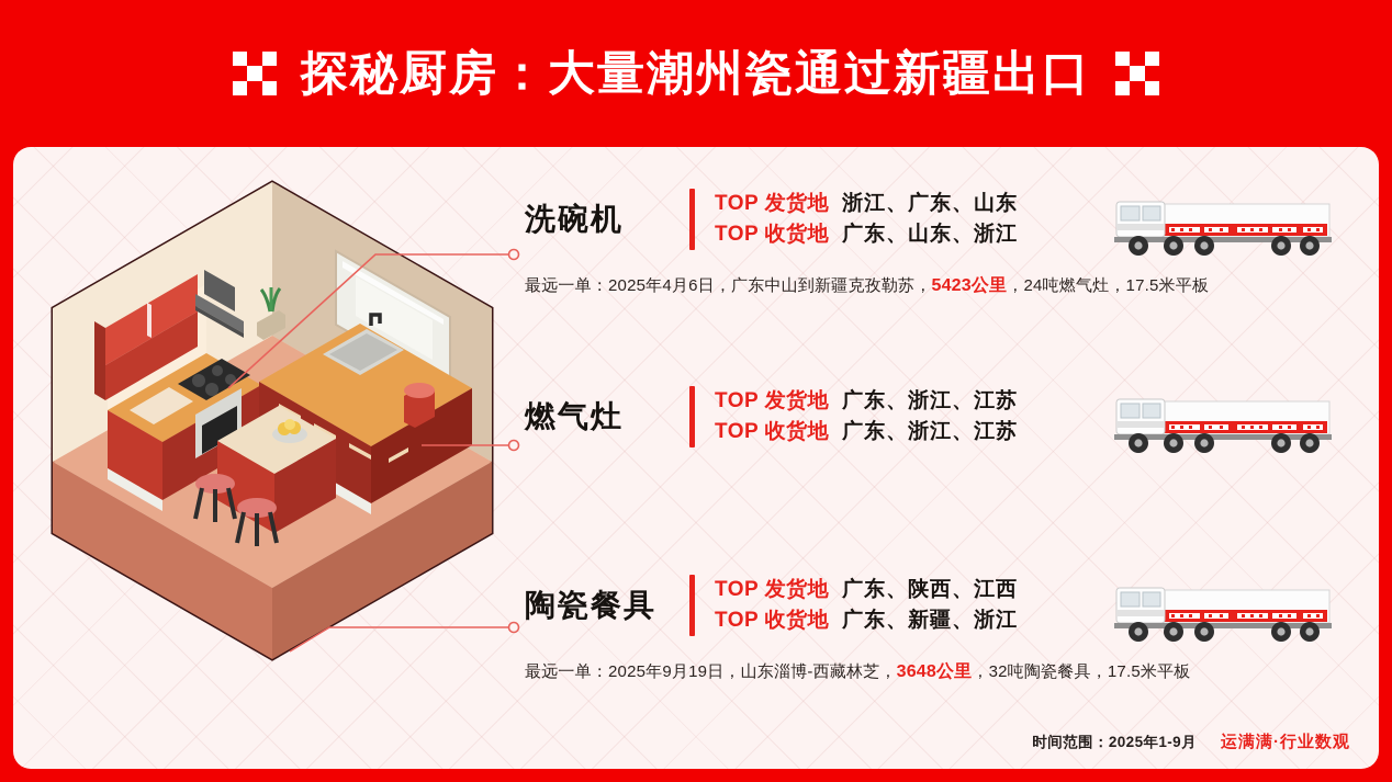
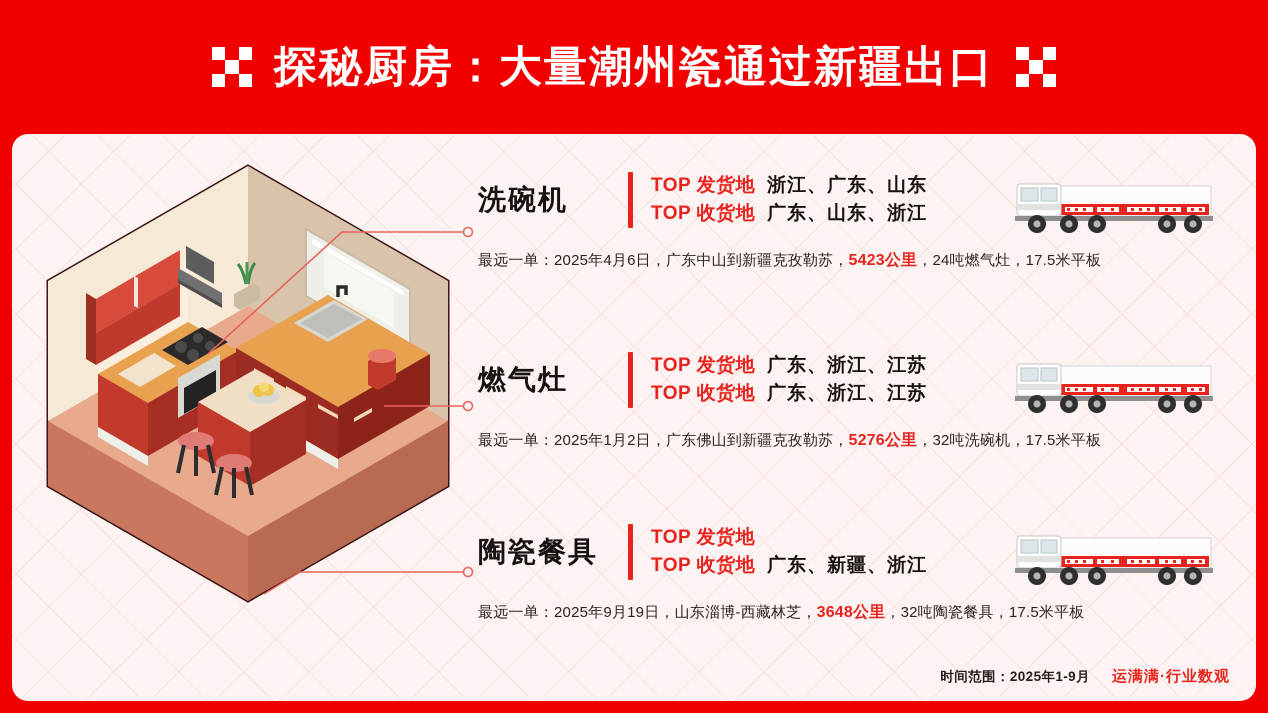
  探秘厨房：大量潮州瓷通过新疆出口
  洗碗机
  TOP 发货地
  浙江、广东、山东
  TOP 收货地
  广东、山东、浙江
  最远一单：2025年4月6日，广东中山到新疆克孜勒苏，5423公里，24吨燃气灶，17.5米平板
  燃气灶
  TOP 发货地
  广东、浙江、江苏
  TOP 收货地
  广东、浙江、江苏
+ 最远一单：2025年1月2日，广东佛山到新疆克孜勒苏，5276公里，32吨洗碗机，17.5米平板
  陶瓷餐具
  TOP 发货地
- 广东、陕西、江西
  TOP 收货地
  广东、新疆、浙江
  最远一单：2025年9月19日，山东淄博-西藏林芝，3648公里，32吨陶瓷餐具，17.5米平板
  时间范围：2025年1-9月
  运满满·行业数观
